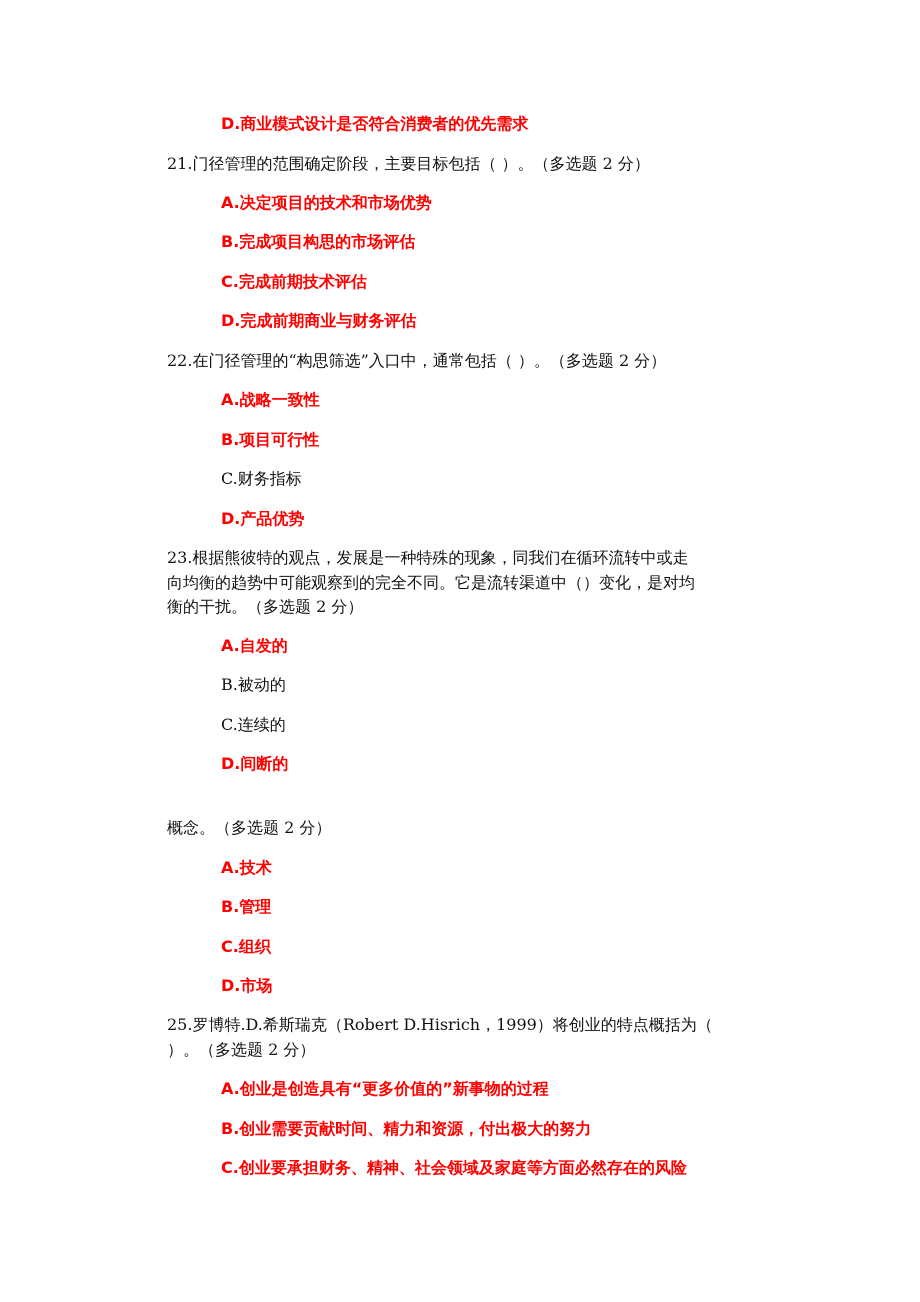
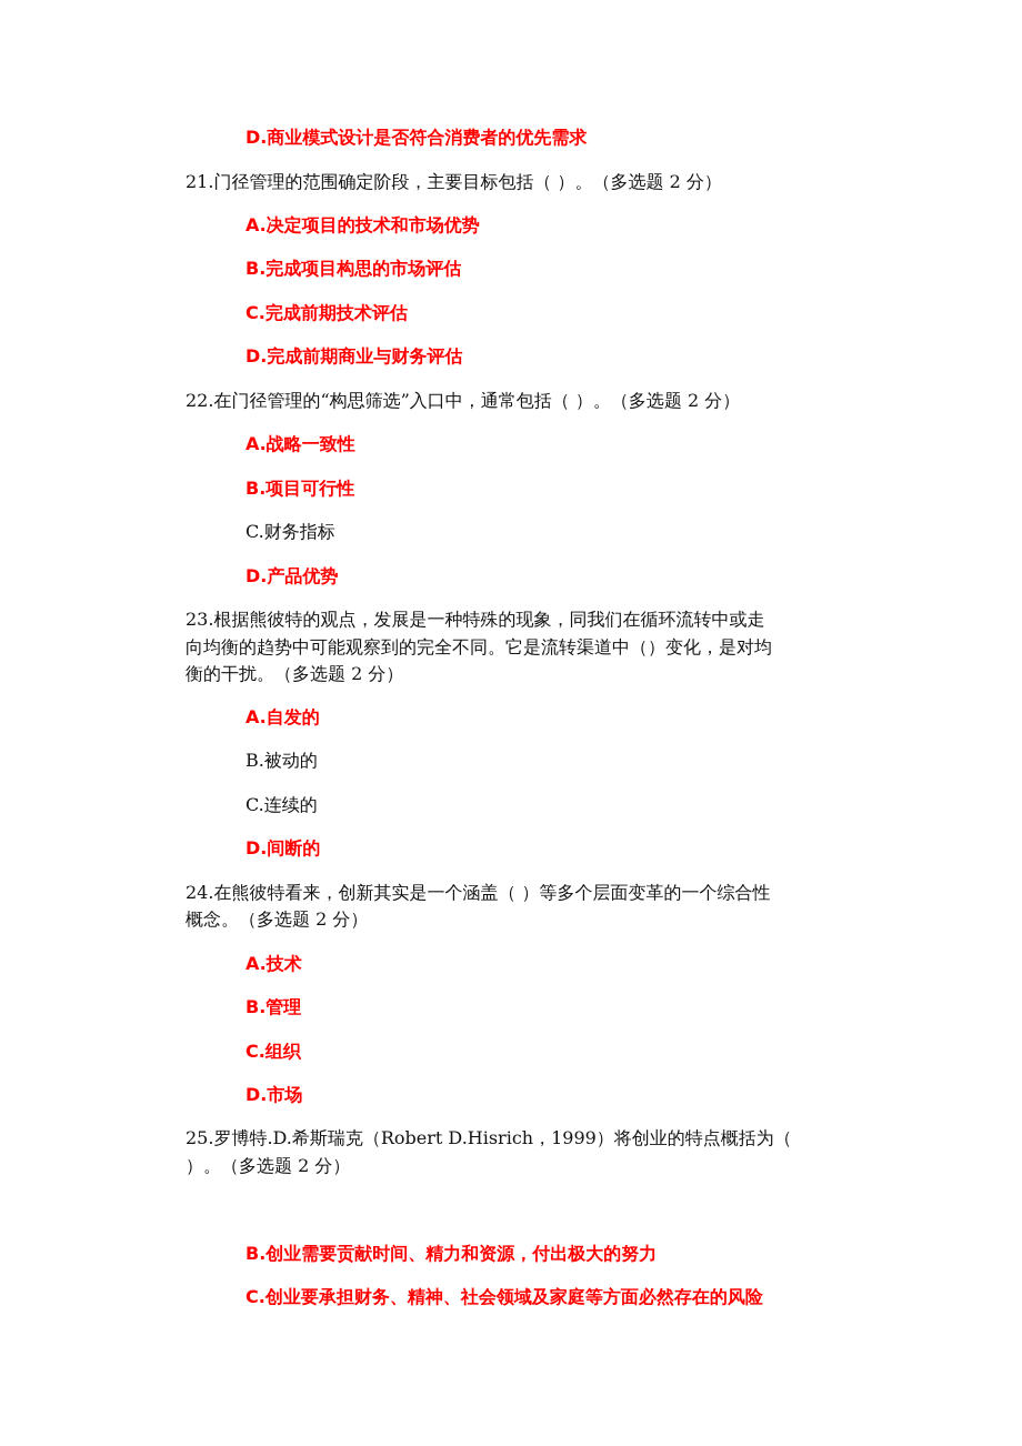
  D.商业模式设计是否符合消费者的优先需求
  21.门径管理的范围确定阶段，主要目标包括（ ）。（多选题 2 分）
  A.决定项目的技术和市场优势
  B.完成项目构思的市场评估
  C.完成前期技术评估
  D.完成前期商业与财务评估
  22.在门径管理的“构思筛选”入口中，通常包括（ ）。（多选题 2 分）
  A.战略一致性
  B.项目可行性
  C.财务指标
  D.产品优势
  23.根据熊彼特的观点，发展是一种特殊的现象，同我们在循环流转中或走
  向均衡的趋势中可能观察到的完全不同。它是流转渠道中（）变化，是对均
  衡的干扰。（多选题 2 分）
  A.自发的
  B.被动的
  C.连续的
  D.间断的
+ 24.在熊彼特看来，创新其实是一个涵盖（ ）等多个层面变革的一个综合性
  概念。（多选题 2 分）
  A.技术
  B.管理
  C.组织
  D.市场
  25.罗博特.D.希斯瑞克（Robert D.Hisrich，1999）将创业的特点概括为（
  ）。（多选题 2 分）
- A.创业是创造具有“更多价值的”新事物的过程
  B.创业需要贡献时间、精力和资源，付出极大的努力
  C.创业要承担财务、精神、社会领域及家庭等方面必然存在的风险
